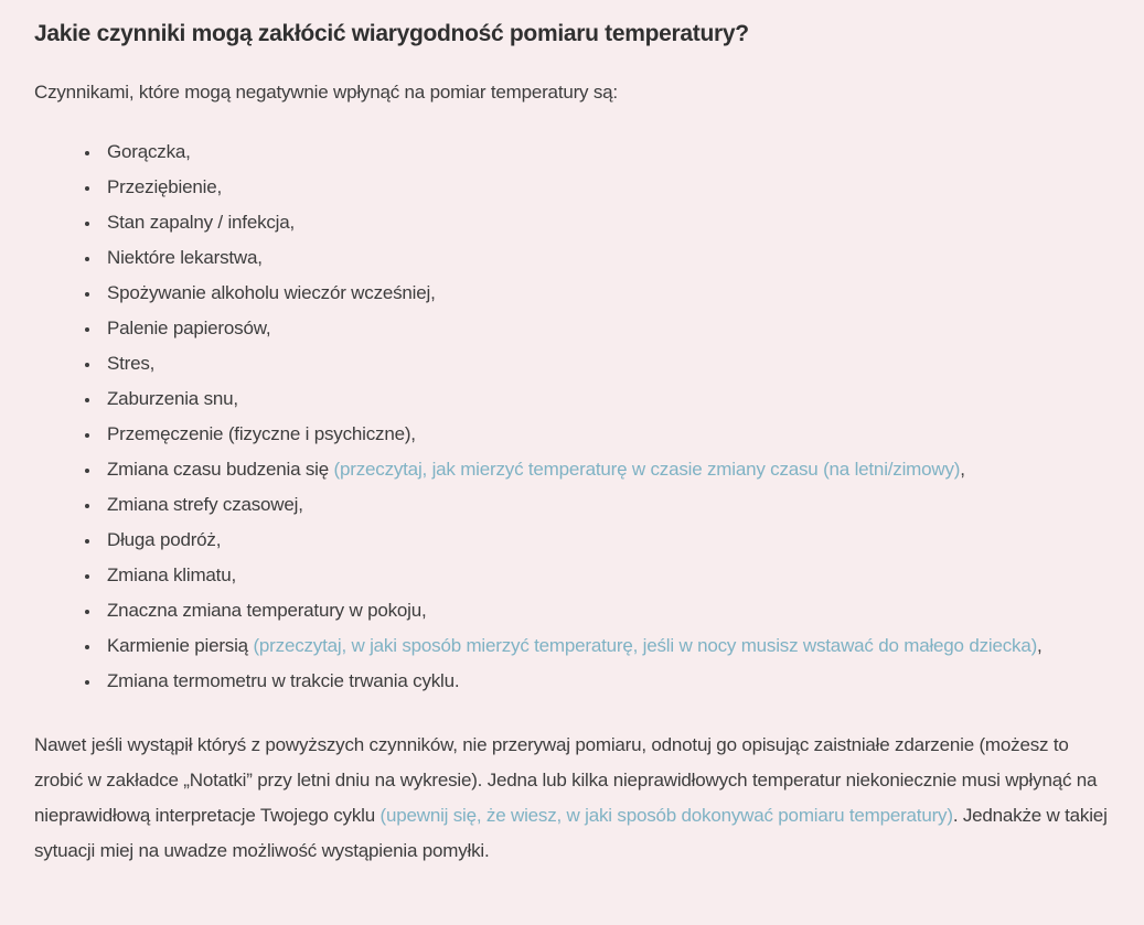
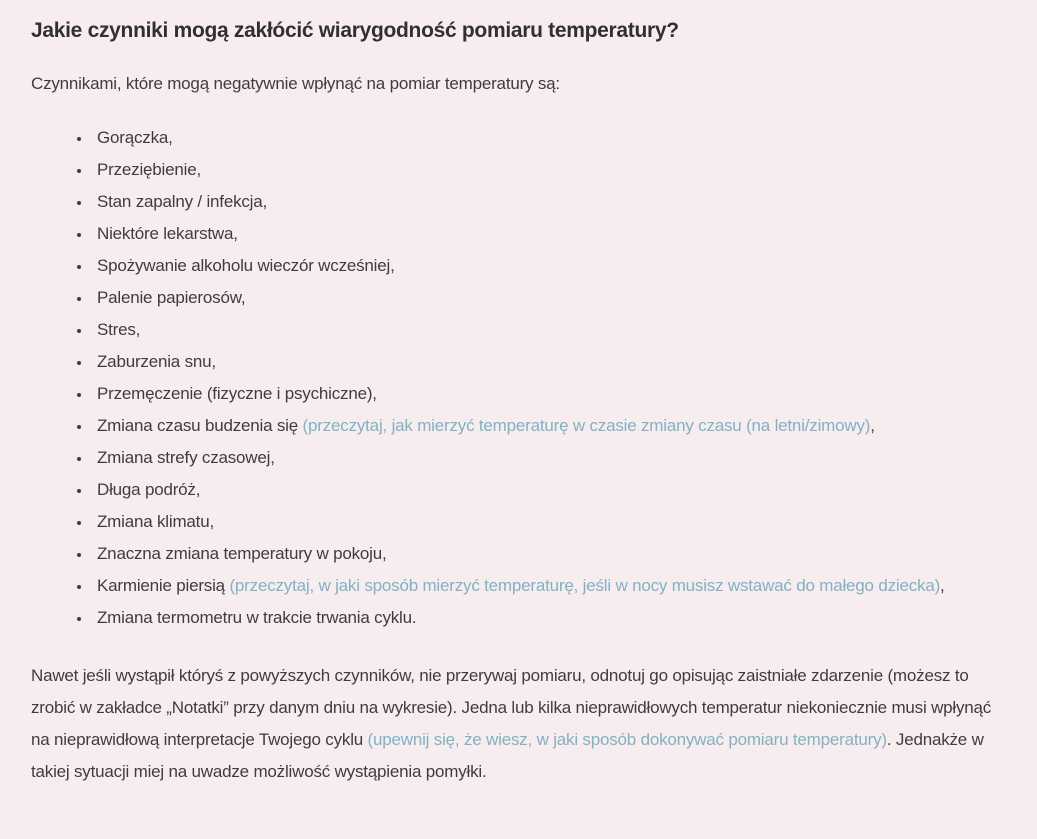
  Jakie czynniki mogą zakłócić wiarygodność pomiaru temperatury?
  Czynnikami, które mogą negatywnie wpłynąć na pomiar temperatury są:
  Gorączka,
  Przeziębienie,
  Stan zapalny / infekcja,
  Niektóre lekarstwa,
  Spożywanie alkoholu wieczór wcześniej,
  Palenie papierosów,
  Stres,
  Zaburzenia snu,
  Przemęczenie (fizyczne i psychiczne),
  Zmiana czasu budzenia się (przeczytaj, jak mierzyć temperaturę w czasie zmiany czasu (na letni/zimowy),
  Zmiana strefy czasowej,
  Długa podróż,
  Zmiana klimatu,
  Znaczna zmiana temperatury w pokoju,
  Karmienie piersią (przeczytaj, w jaki sposób mierzyć temperaturę, jeśli w nocy musisz wstawać do małego dziecka),
  Zmiana termometru w trakcie trwania cyklu.
- Nawet jeśli wystąpił któryś z powyższych czynników, nie przerywaj pomiaru, odnotuj go opisując zaistniałe zdarzenie (możesz to zrobić w zakładce „Notatki” przy letni dniu na wykresie). Jedna lub kilka nieprawidłowych temperatur niekoniecznie musi wpłynąć na nieprawidłową interpretacje Twojego cyklu (upewnij się, że wiesz, w jaki sposób dokonywać pomiaru temperatury). Jednakże w takiej sytuacji miej na uwadze możliwość wystąpienia pomyłki.
+ Nawet jeśli wystąpił któryś z powyższych czynników, nie przerywaj pomiaru, odnotuj go opisując zaistniałe zdarzenie (możesz to zrobić w zakładce „Notatki” przy danym dniu na wykresie). Jedna lub kilka nieprawidłowych temperatur niekoniecznie musi wpłynąć na nieprawidłową interpretacje Twojego cyklu (upewnij się, że wiesz, w jaki sposób dokonywać pomiaru temperatury). Jednakże w takiej sytuacji miej na uwadze możliwość wystąpienia pomyłki.
